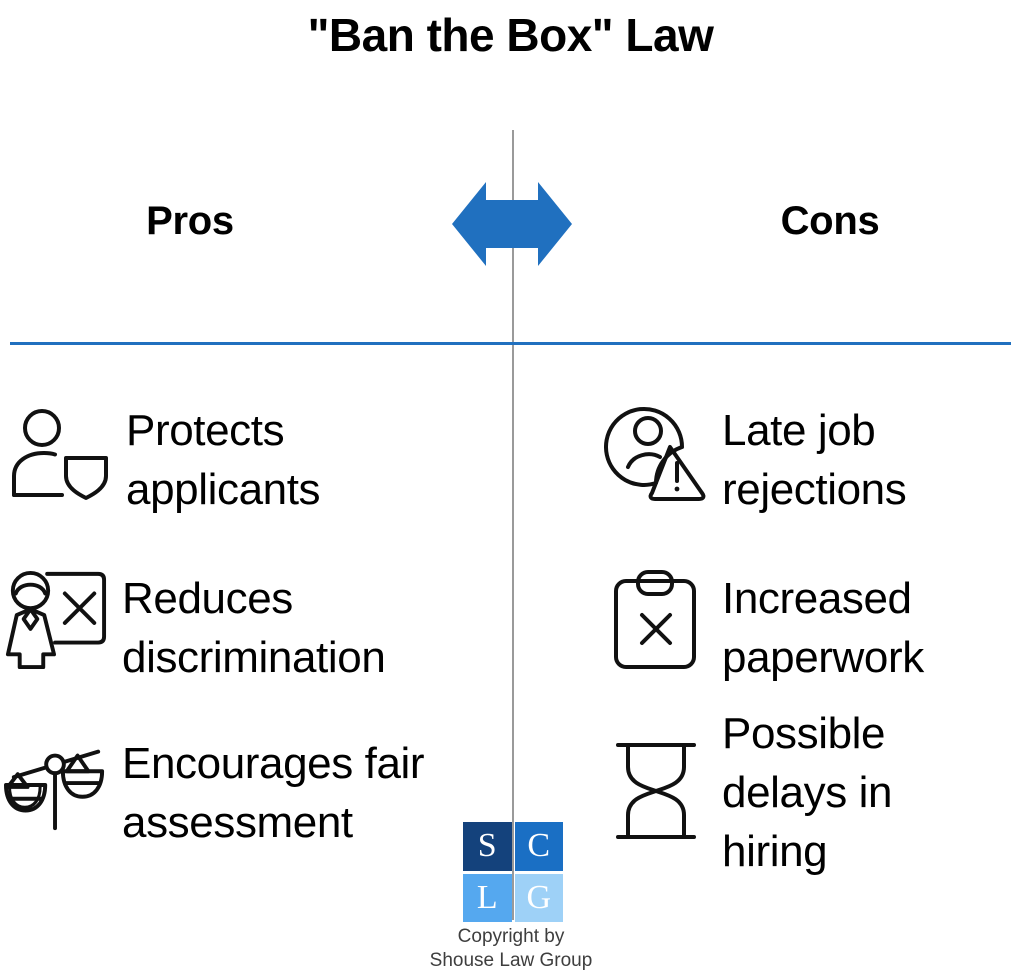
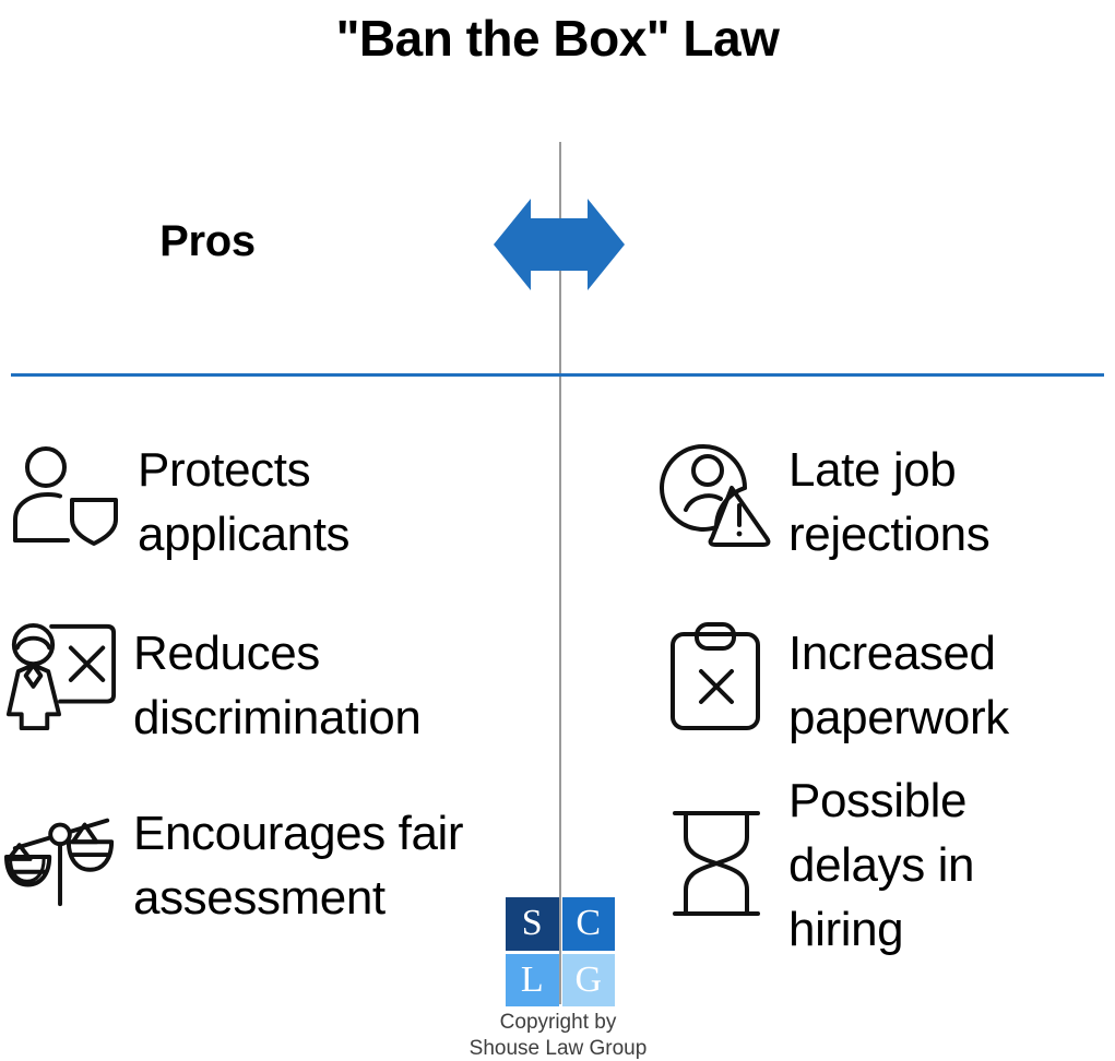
  "Ban the Box" Law
  Pros
- Cons
  Protects
  applicants
  Reduces
  discrimination
  Encourages fair
  assessment
  Late job
  rejections
  Increased
  paperwork
  Possible
  delays in
  hiring
  S
  C
  L
  G
  Copyright by
  Shouse Law Group
